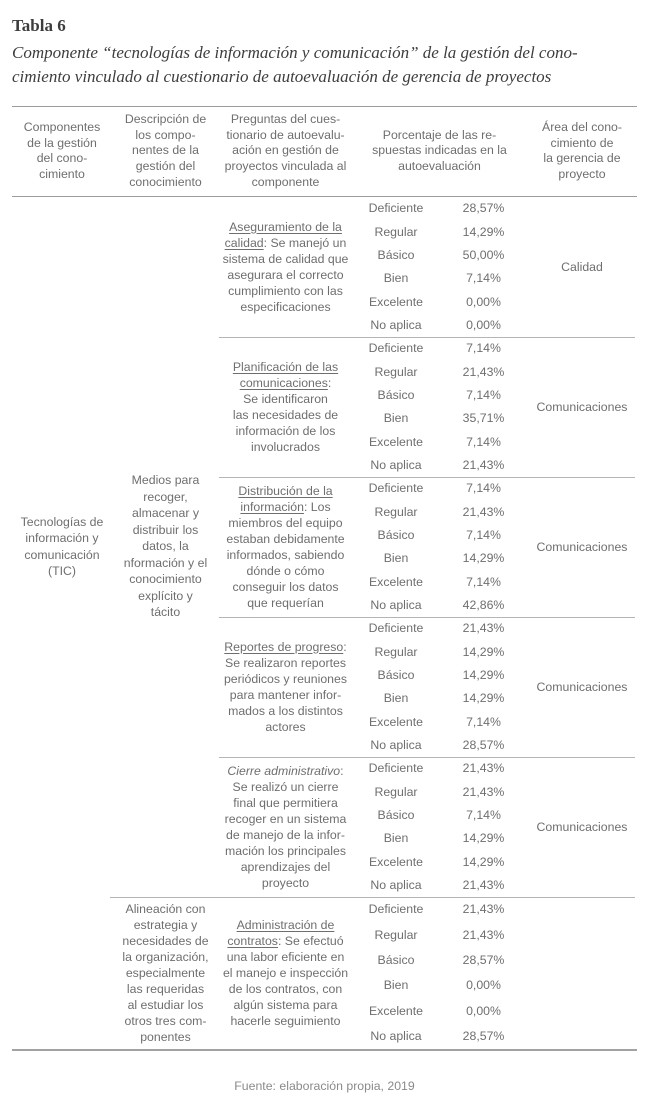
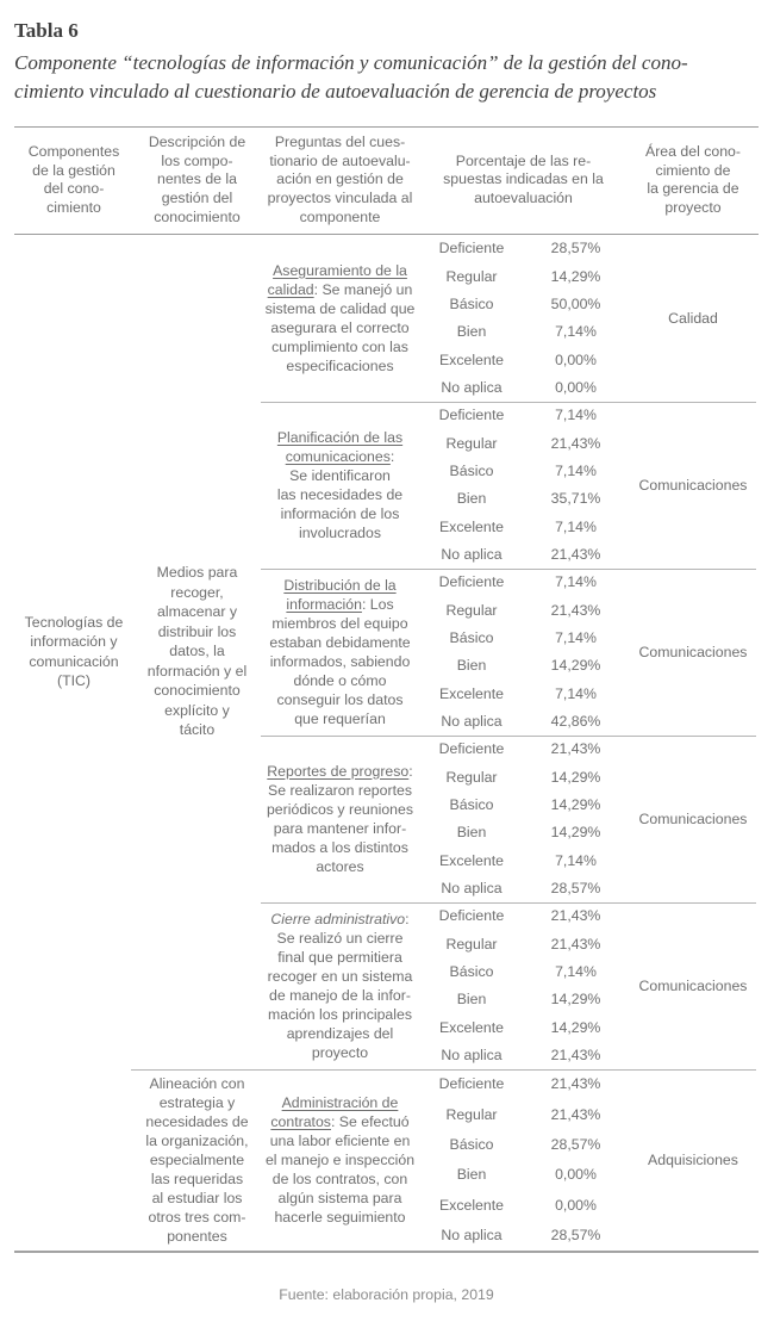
  Tabla 6
  Componente “tecnologías de información y comunicación” de la gestión del cono-
  cimiento vinculado al cuestionario de autoevaluación de gerencia de proyectos
  Componentes
  de la gestión
  del cono-
  cimiento
  Descripción de
  los compo-
  nentes de la
  gestión del
  conocimiento
  Preguntas del cues-
  tionario de autoevalu-
  ación en gestión de
  proyectos vinculada al
  componente
  Porcentaje de las re-
  spuestas indicadas en la
  autoevaluación
  Área del cono-
  cimiento de
  la gerencia de
  proyecto
  Tecnologías de
  información y
  comunicación
  (TIC)
  Medios para
  recoger,
  almacenar y
  distribuir los
  datos, la
  nformación y el
  conocimiento
  explícito y
  tácito
  Aseguramiento de la
  calidad: Se manejó un
  sistema de calidad que
  asegurara el correcto
  cumplimiento con las
  especificaciones
  Deficiente
  28,57%
  Regular
  14,29%
  Básico
  50,00%
  Bien
  7,14%
  Excelente
  0,00%
  No aplica
  0,00%
  Calidad
  Planificación de las
  comunicaciones:
  Se identificaron
  las necesidades de
  información de los
  involucrados
  Deficiente
  7,14%
  Regular
  21,43%
  Básico
  7,14%
  Bien
  35,71%
  Excelente
  7,14%
  No aplica
  21,43%
  Comunicaciones
  Distribución de la
  información: Los
  miembros del equipo
  estaban debidamente
  informados, sabiendo
  dónde o cómo
  conseguir los datos
  que requerían
  Deficiente
  7,14%
  Regular
  21,43%
  Básico
  7,14%
  Bien
  14,29%
  Excelente
  7,14%
  No aplica
  42,86%
  Comunicaciones
  Reportes de progreso:
  Se realizaron reportes
  periódicos y reuniones
  para mantener infor-
  mados a los distintos
  actores
  Deficiente
  21,43%
  Regular
  14,29%
  Básico
  14,29%
  Bien
  14,29%
  Excelente
  7,14%
  No aplica
  28,57%
  Comunicaciones
  Cierre administrativo:
  Se realizó un cierre
  final que permitiera
  recoger en un sistema
  de manejo de la infor-
  mación los principales
  aprendizajes del
  proyecto
  Deficiente
  21,43%
  Regular
  21,43%
  Básico
  7,14%
  Bien
  14,29%
  Excelente
  14,29%
  No aplica
  21,43%
  Comunicaciones
  Alineación con
  estrategia y
  necesidades de
  la organización,
  especialmente
  las requeridas
  al estudiar los
  otros tres com-
  ponentes
  Administración de
  contratos: Se efectuó
  una labor eficiente en
  el manejo e inspección
  de los contratos, con
  algún sistema para
  hacerle seguimiento
  Deficiente
  21,43%
  Regular
  21,43%
  Básico
  28,57%
  Bien
  0,00%
  Excelente
  0,00%
  No aplica
  28,57%
+ Adquisiciones
  Fuente: elaboración propia, 2019
